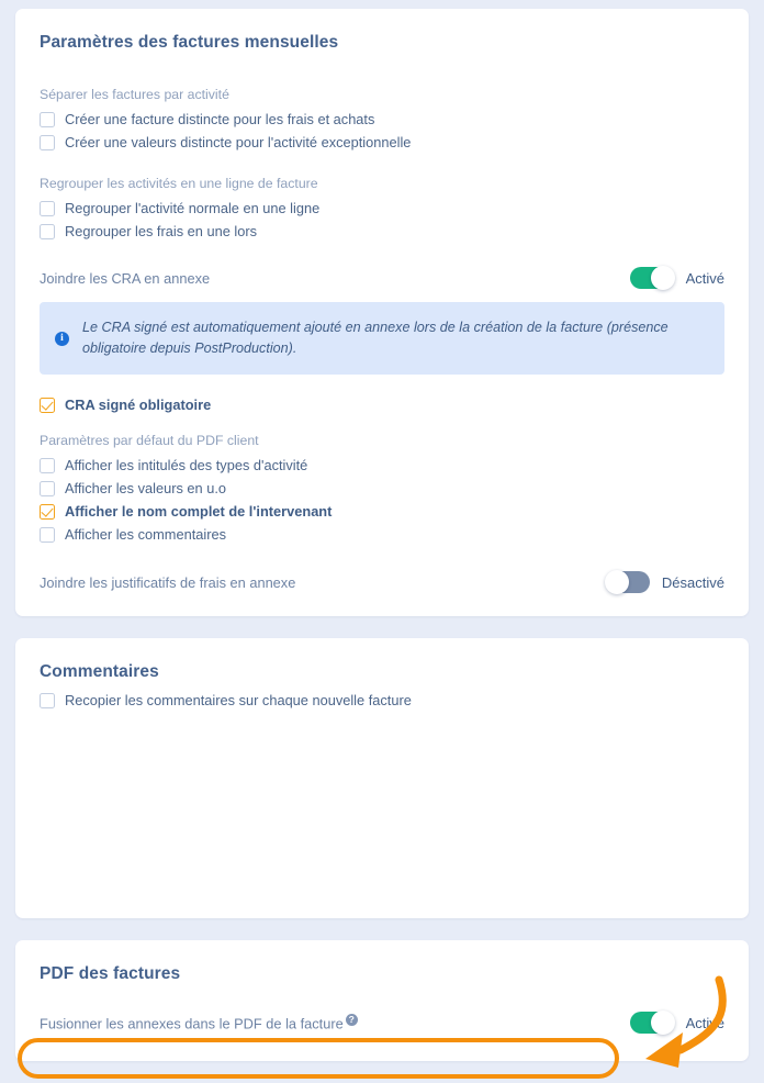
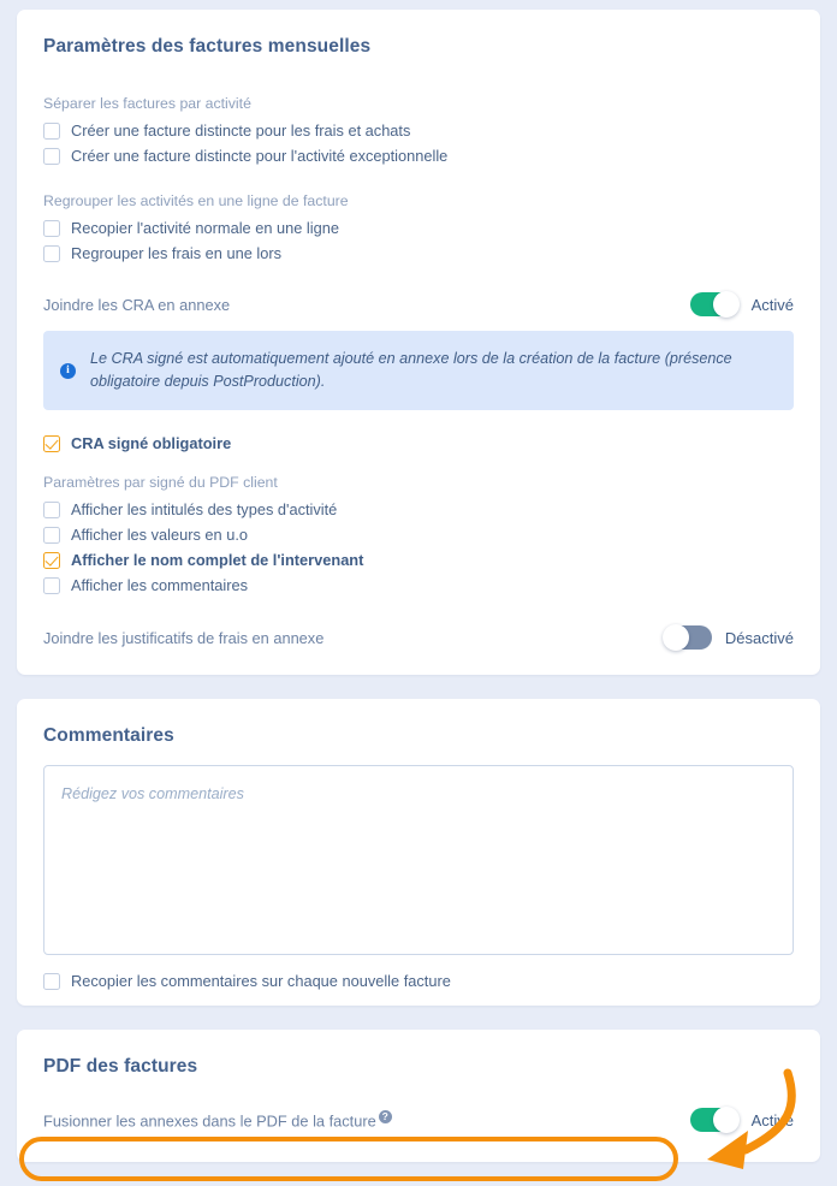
  Paramètres des factures mensuelles
  Séparer les factures par activité
  Créer une facture distincte pour les frais et achats
- Créer une valeurs distincte pour l'activité exceptionnelle
+ Créer une facture distincte pour l'activité exceptionnelle
  Regrouper les activités en une ligne de facture
- Regrouper l'activité normale en une ligne
+ Recopier l'activité normale en une ligne
  Regrouper les frais en une lors
  Joindre les CRA en annexe
  Activé
  i
  Le CRA signé est automatiquement ajouté en annexe lors de la création de la facture (présence obligatoire depuis PostProduction).
  CRA signé obligatoire
- Paramètres par défaut du PDF client
+ Paramètres par signé du PDF client
  Afficher les intitulés des types d'activité
  Afficher les valeurs en u.o
  Afficher le nom complet de l'intervenant
  Afficher les commentaires
  Joindre les justificatifs de frais en annexe
  Désactivé
  Commentaires
+ Rédigez vos commentaires
  Recopier les commentaires sur chaque nouvelle facture
  PDF des factures
  Fusionner les annexes dans le PDF de la facture ?
